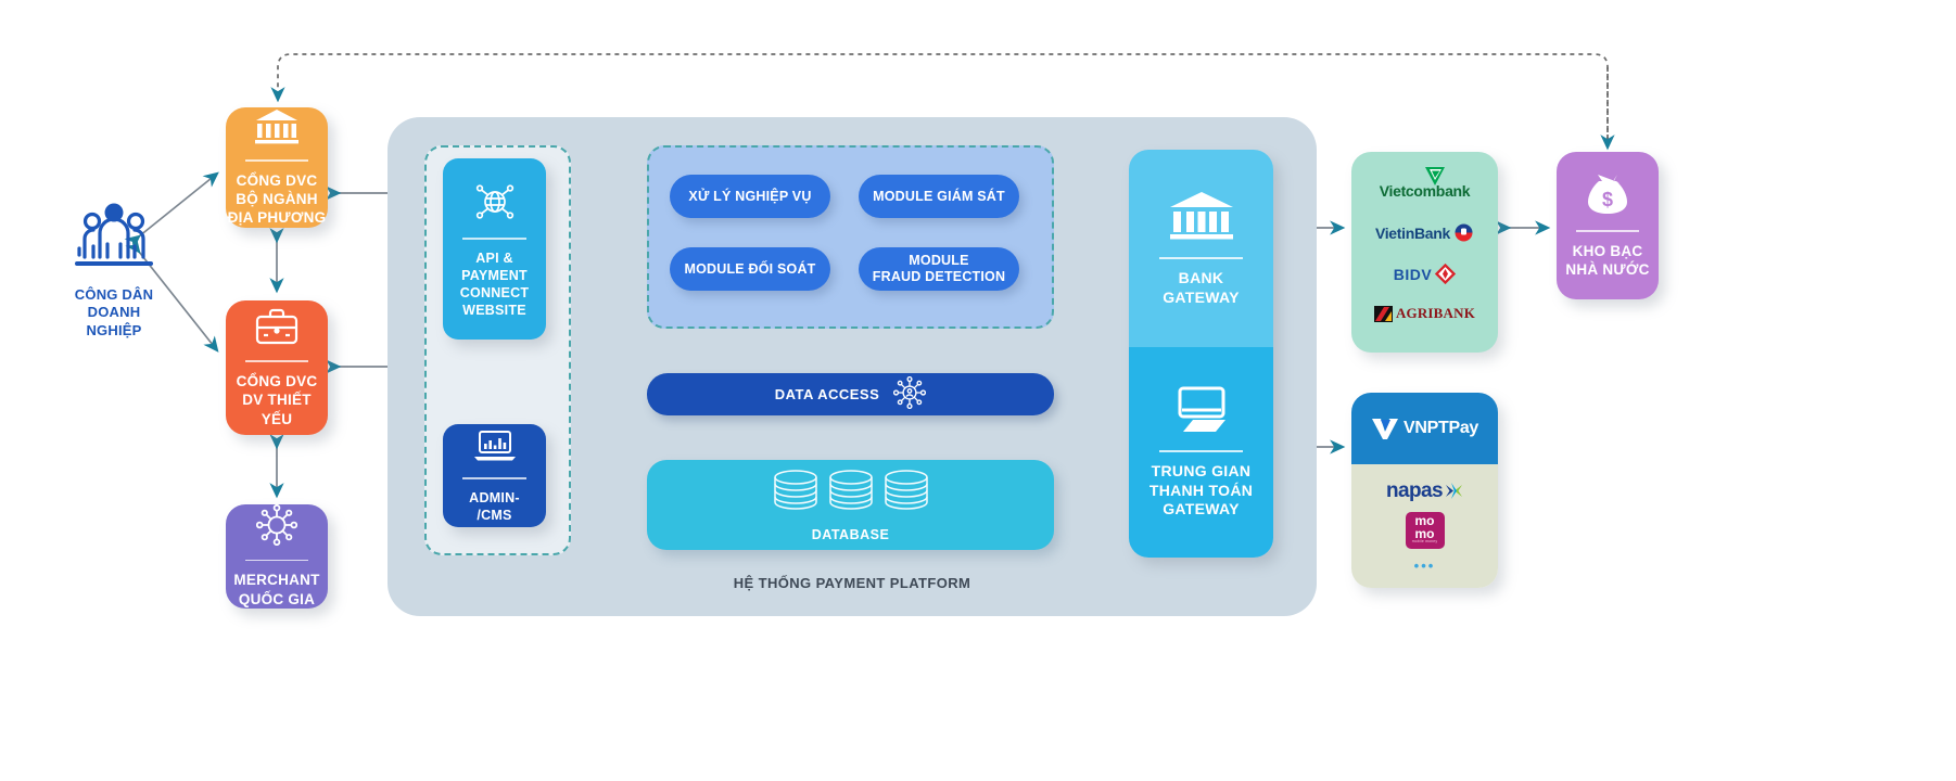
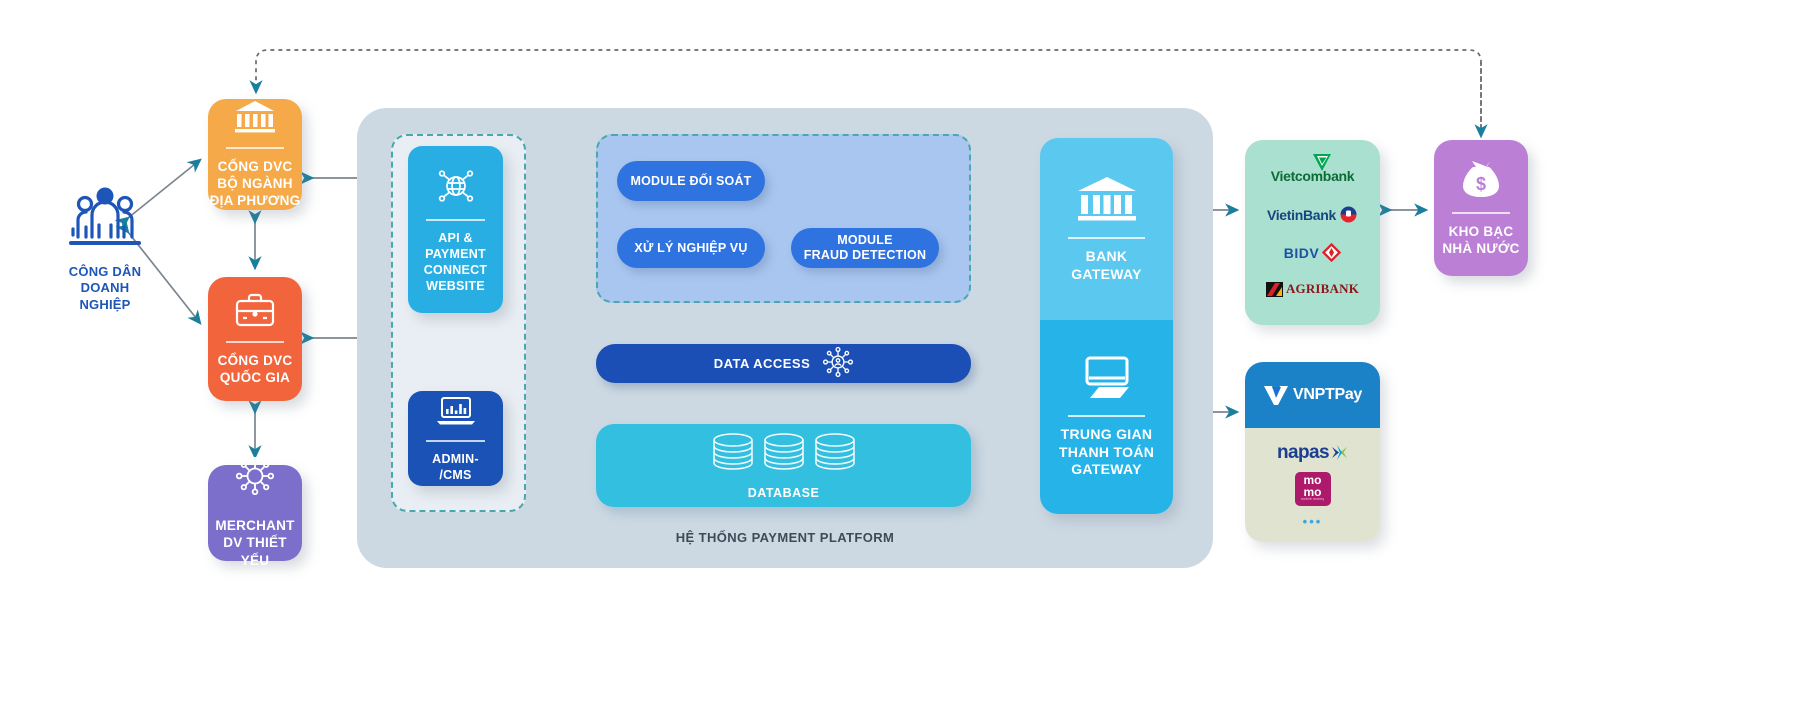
  CÔNG DÂN
  DOANH
  NGHIỆP
  CỔNG DVC
  BỘ NGÀNH
  ĐỊA PHƯƠNG
  CỔNG DVC
- DV THIẾT YẾU
+ QUỐC GIA
  MERCHANT
- QUỐC GIA
+ DV THIẾT YẾU
  API &
  PAYMENT
  CONNECT
  WEBSITE
  ADMIN-
  /CMS
- XỬ LÝ NGHIỆP VỤ
+ MODULE ĐỐI SOÁT
- MODULE GIÁM SÁT
- MODULE ĐỐI SOÁT
+ XỬ LÝ NGHIỆP VỤ
  MODULE
  FRAUD DETECTION
  DATA ACCESS
  DATABASE
  HỆ THỐNG PAYMENT PLATFORM
  BANK
  GATEWAY
  TRUNG GIAN
  THANH TOÁN
  GATEWAY
  Vietcombank
  VietinBank
  BIDV
  AGRIBANK
  VNPTPay
  napas
  mo
  mo
  •••
  $
  KHO BẠC
  NHÀ NƯỚC
